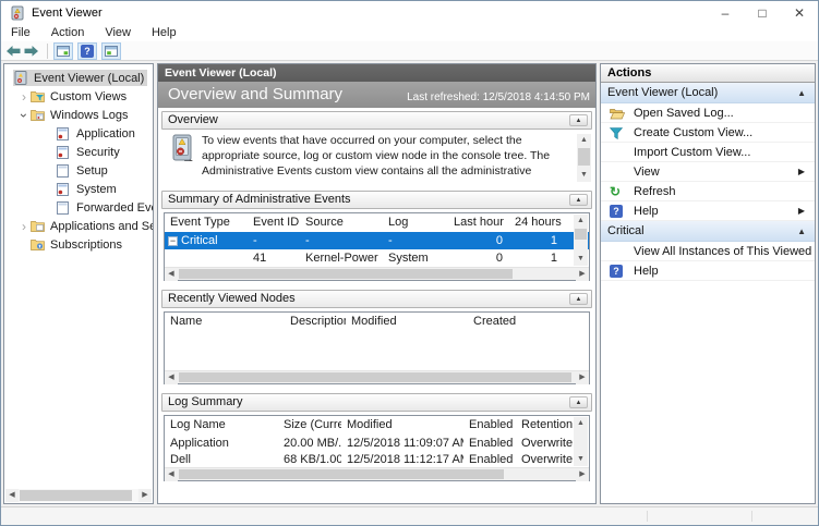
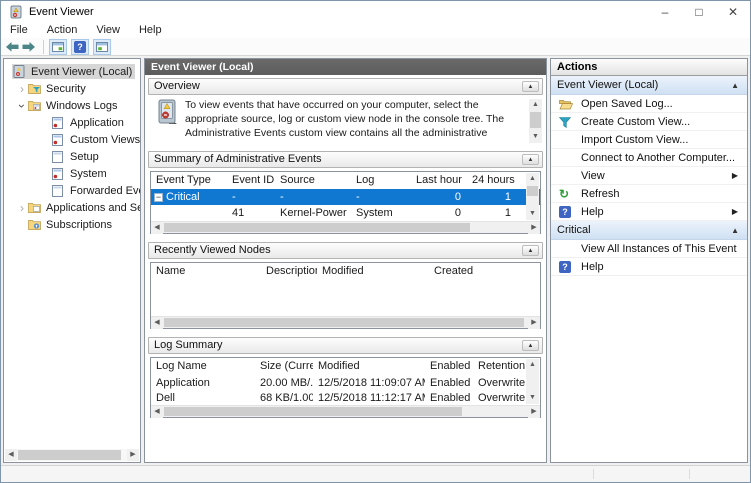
  Event Viewer
  –
  □
  ✕
  File
  Action
  View
  Help
  ?
  Event Viewer (Local)
  ›
- Custom Views
+ Security
  Windows Logs
  Application
- Security
+ Custom Views
  Setup
  System
  Forwarded Ev
  ›
  Subscriptions
  Event Viewer (Local)
- Overview and Summary
- Last refreshed: 12/5/2018 4:14:50 PM
  Overview
  To view events that have occurred on your computer, select the appropriate source, log or custom view node in the console tree. The Administrative Events custom view contains all the administrative
  Summary of Administrative Events
  Event Type
  Event ID
  Source
  Log
  Last hour
  24 hours
  −
  Critical
  -
  -
  -
  0
  1
  41
  Kernel-Power
  System
  0
  1
  Recently Viewed Nodes
  Name
  Descriptio
  Modified
  Created
  Log Summary
  Log Name
  Size (Curre
  Modified
  Enabled
  Retention
  Application
  20.00 MB/.
  12/5/2018 11:09:07 A
  Enabled
  Overwrite
  Dell
  68 KB/1.00
  12/5/2018 11:12:17 A
  Enabled
  Overwrite
  Actions
  Event Viewer (Local)
  ▲
  Open Saved Log...
  Create Custom View...
  Import Custom View...
+ Connect to Another Computer...
  View
  ▶
  ↻
  Refresh
  ?
  Help
  ▶
  Critical
  ▲
- View All Instances of This Viewed
+ View All Instances of This Event
  ?
  Help
